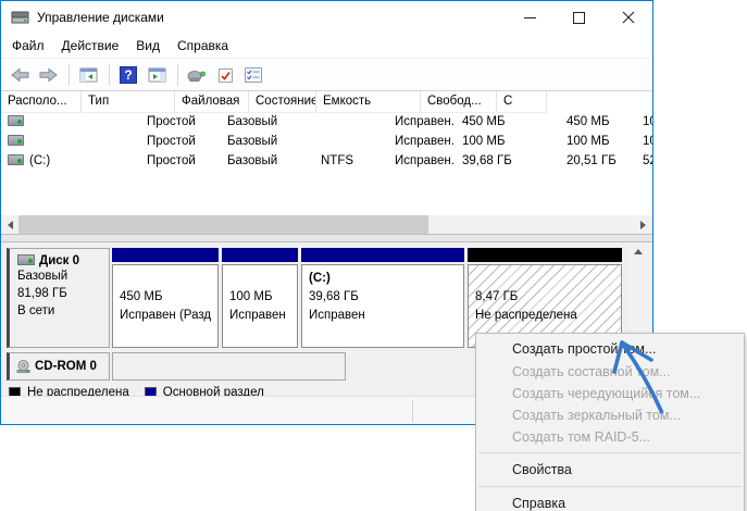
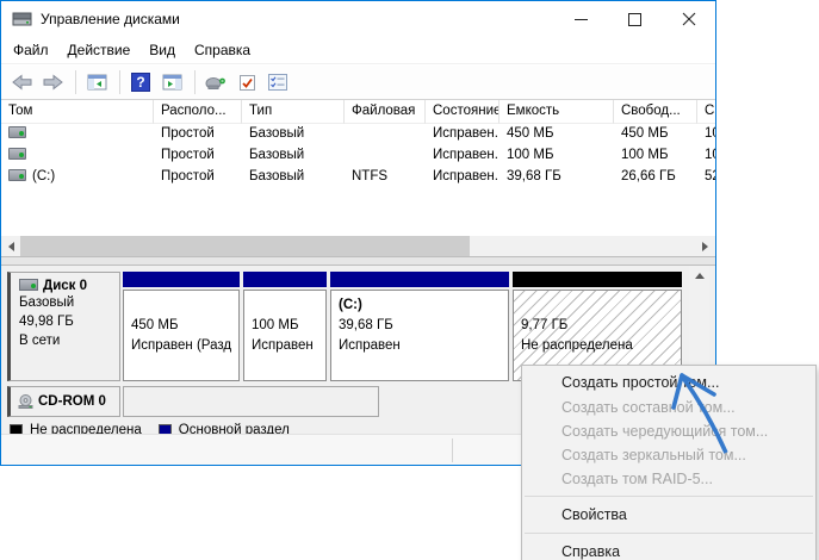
  Управление дисками
  Файл
  Действие
  Вид
  Справка
  ?
+ Том
  Располо...
  Тип
  Файловая
  Состояние
  Емкость
  Свобод...
  С
  Простой
  Базовый
  Исправен.
  450 МБ
  450 МБ
  Простой
  Базовый
  Исправен.
  100 МБ
  100 МБ
  (C:)
  Простой
  Базовый
  NTFS
  Исправен.
  39,68 ГБ
- 20,51 ГБ
+ 26,66 ГБ
  Диск 0
  Базовый
- 81,98 ГБ
+ 49,98 ГБ
  В сети
  450 МБ
  Исправен (Разд
  100 МБ
  Исправен
  (C:)
  39,68 ГБ
  Исправен
- 8,47 ГБ
+ 9,77 ГБ
  Не распределена
  CD-ROM 0
  Не распределена
  Основной раздел
  Создать простойм...
  Создать составойом...
  Создать чередующийя том...
  Создать зеркальный том...
  Создать том RAID-5...
  Свойства
  Справка
